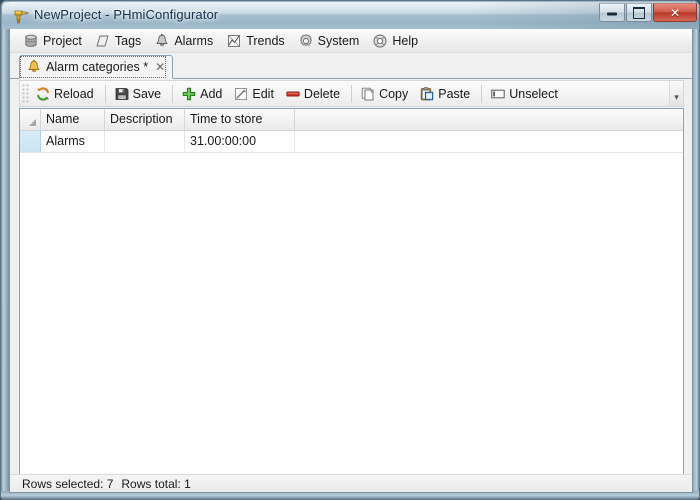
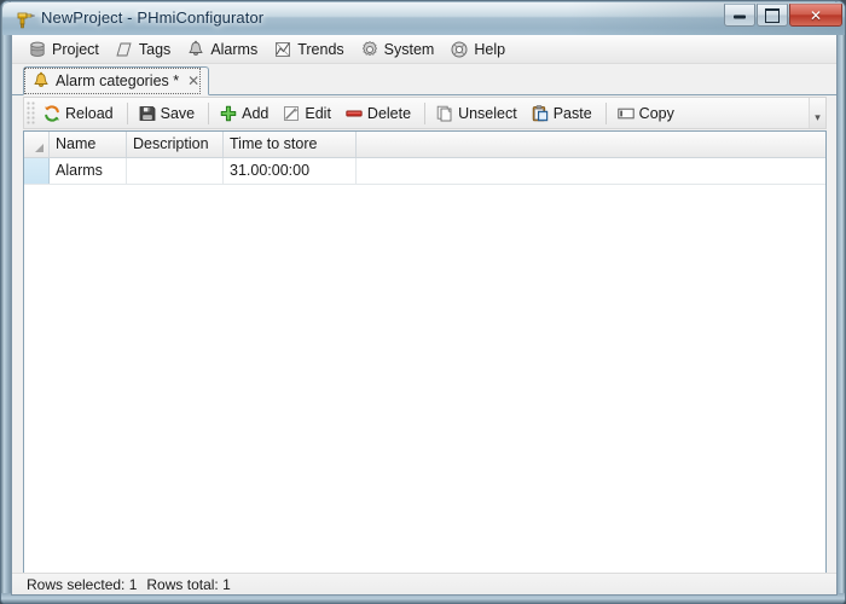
  NewProject - PHmiConfigurator
  ✕
  Project
  Tags
  Alarms
  Trends
  System
  Help
  Alarm categories *
  ✕
  Reload
  Save
  Add
  Edit
  Delete
- Copy
+ Unselect
  Paste
- Unselect
+ Copy
  ▾
  Name
  Description
  Time to store
  Alarms
  31.00:00:00
- Rows selected: 7
+ Rows selected: 1
  Rows total: 1
